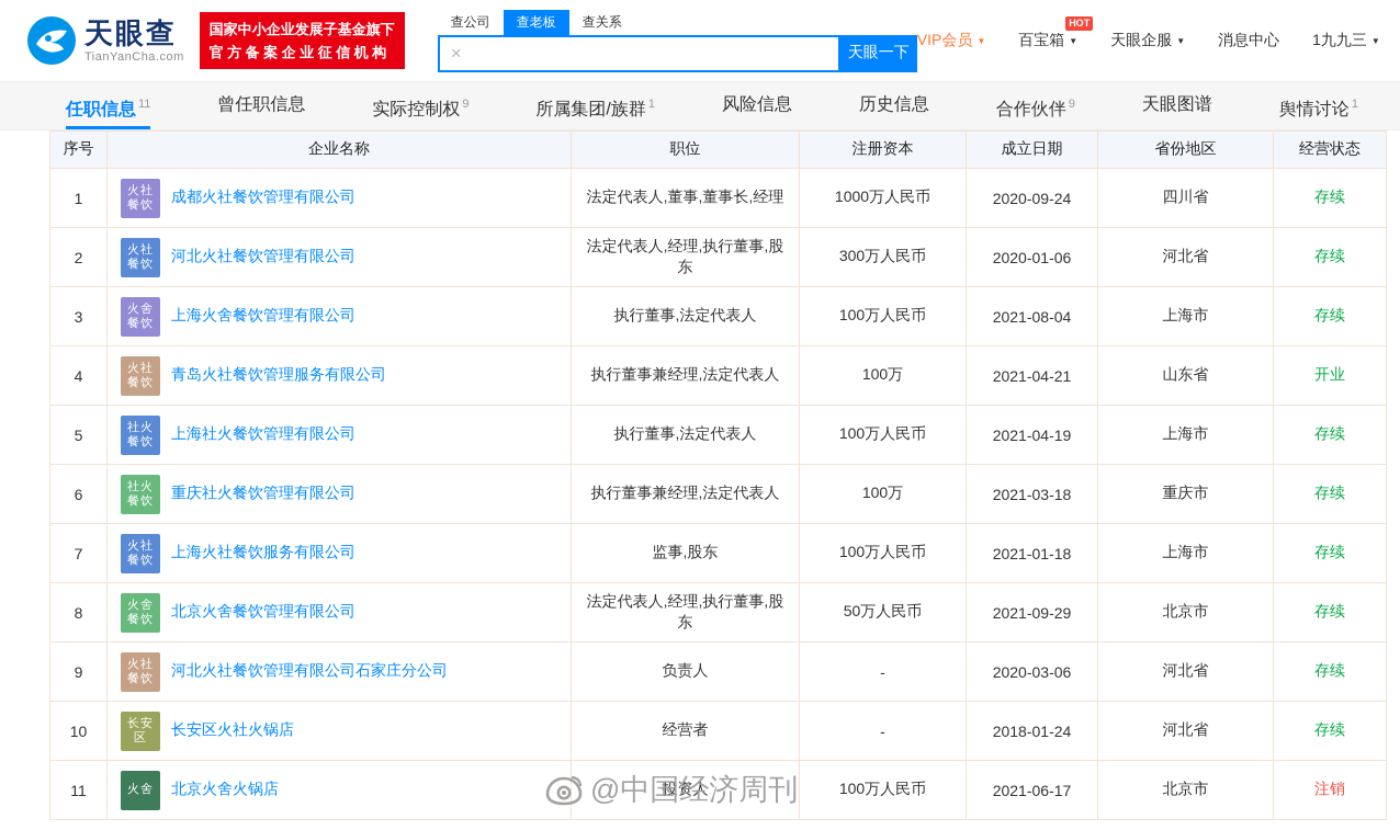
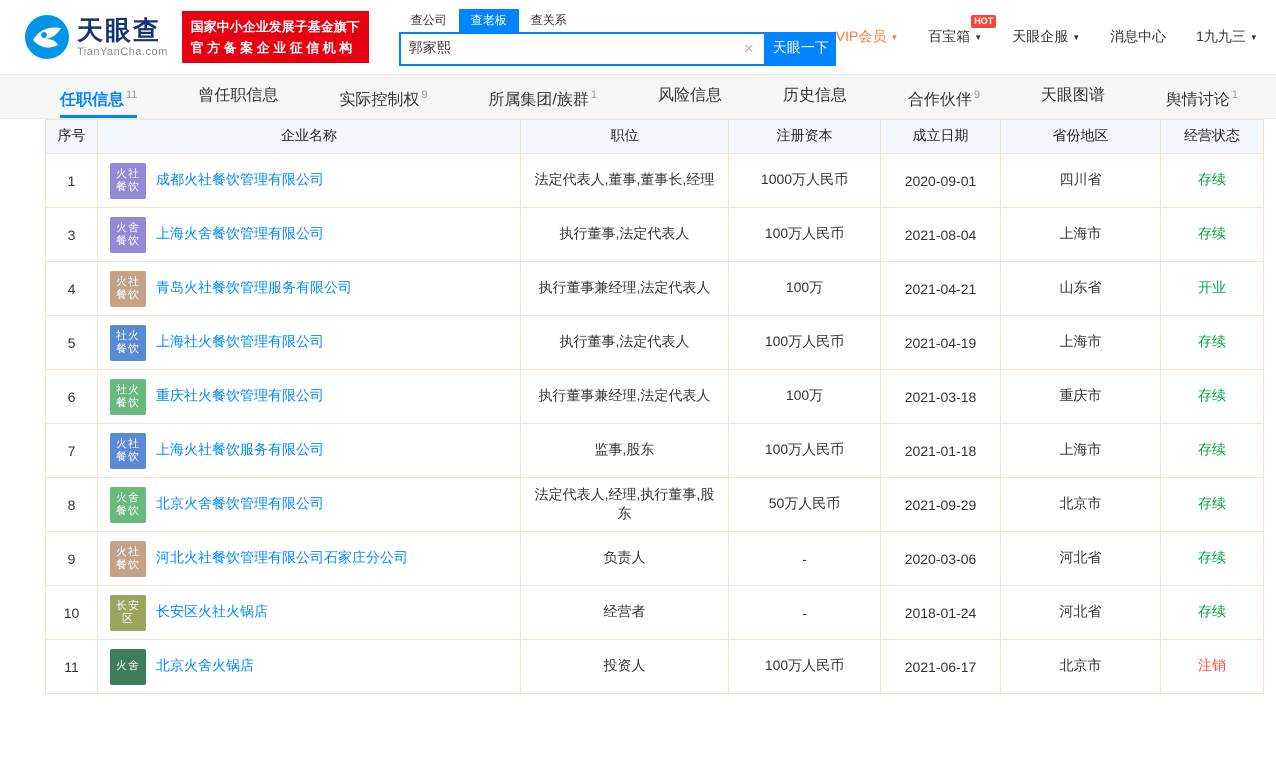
  天眼查
  TianYanCha.com
  国家中小企业发展子基金旗下
  官方备案企业征信机构
  查公司
  查老板
  查关系
+ 郭家熙
  ×
  天眼一下
  VIP会员
  ▼
  百宝箱
  HOT
  ▼
  天眼企服
  ▼
  消息中心
  1九九三
  ▼
  任职信息 11
  曾任职信息
  实际控制权 9
  所属集团/族群 1
  风险信息
  历史信息
  合作伙伴 9
  天眼图谱
  舆情讨论 1
  序号	企业名称	职位	注册资本	成立日期	省份地区	经营状态
- 1	火社餐饮成都火社餐饮管理有限公司	法定代表人,董事,董事长,经理	1000万人民币	2020-09-24	四川省	存续
+ 1	火社餐饮成都火社餐饮管理有限公司	法定代表人,董事,董事长,经理	1000万人民币	2020-09-01	四川省	存续
- 2	火社餐饮河北火社餐饮管理有限公司	法定代表人,经理,执行董事,股东	300万人民币	2020-01-06	河北省	存续
  3	火舍餐饮上海火舍餐饮管理有限公司	执行董事,法定代表人	100万人民币	2021-08-04	上海市	存续
  4	火社餐饮青岛火社餐饮管理服务有限公司	执行董事兼经理,法定代表人	100万	2021-04-21	山东省	开业
  5	社火餐饮上海社火餐饮管理有限公司	执行董事,法定代表人	100万人民币	2021-04-19	上海市	存续
  6	社火餐饮重庆社火餐饮管理有限公司	执行董事兼经理,法定代表人	100万	2021-03-18	重庆市	存续
  7	火社餐饮上海火社餐饮服务有限公司	监事,股东	100万人民币	2021-01-18	上海市	存续
  8	火舍餐饮北京火舍餐饮管理有限公司	法定代表人,经理,执行董事,股东	50万人民币	2021-09-29	北京市	存续
  9	火社餐饮河北火社餐饮管理有限公司石家庄分公司	负责人	-	2020-03-06	河北省	存续
  10	长安区长安区火社火锅店	经营者	-	2018-01-24	河北省	存续
  11	火舍 北京火舍火锅店	投资人	100万人民币	2021-06-17	北京市	注销
- @中国经济周刊
